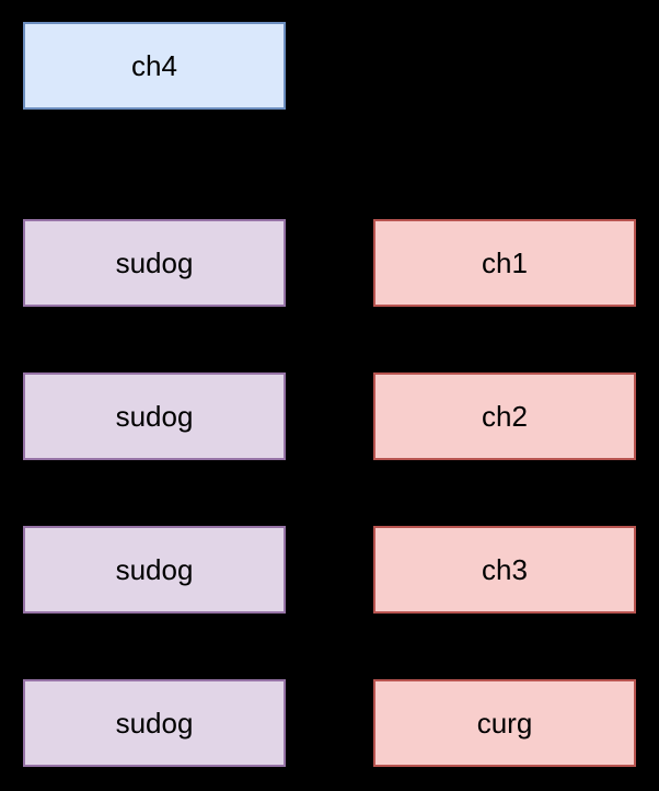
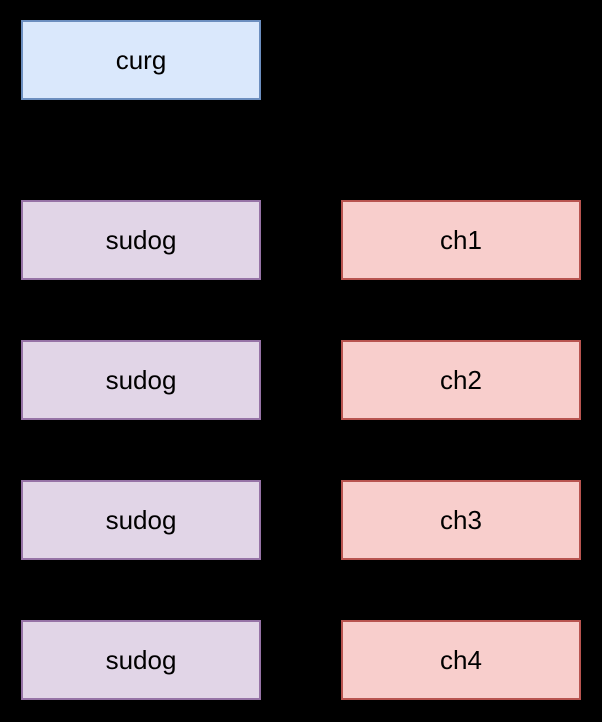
- ch4
+ curg
  sudog
  sudog
  sudog
  sudog
  ch1
  ch2
  ch3
- curg
+ ch4
